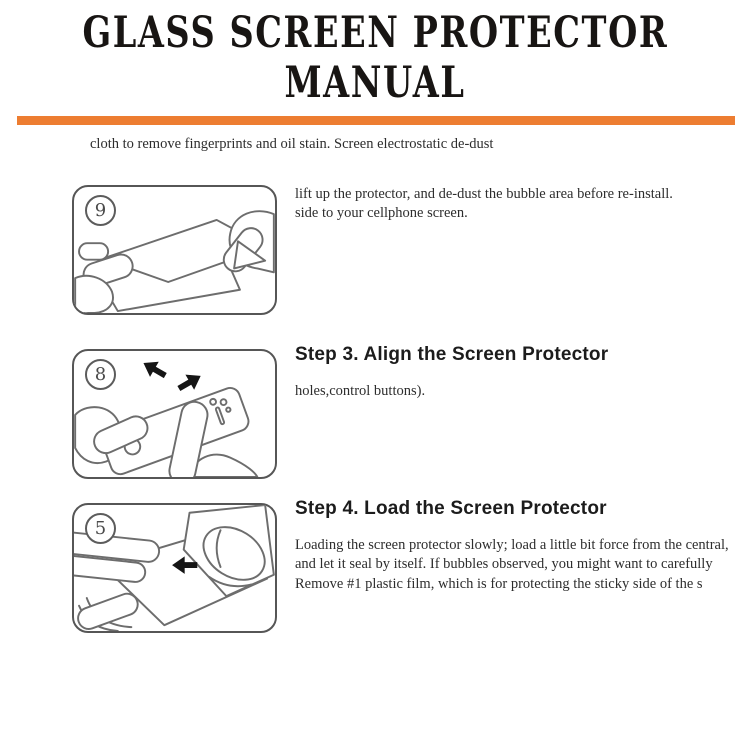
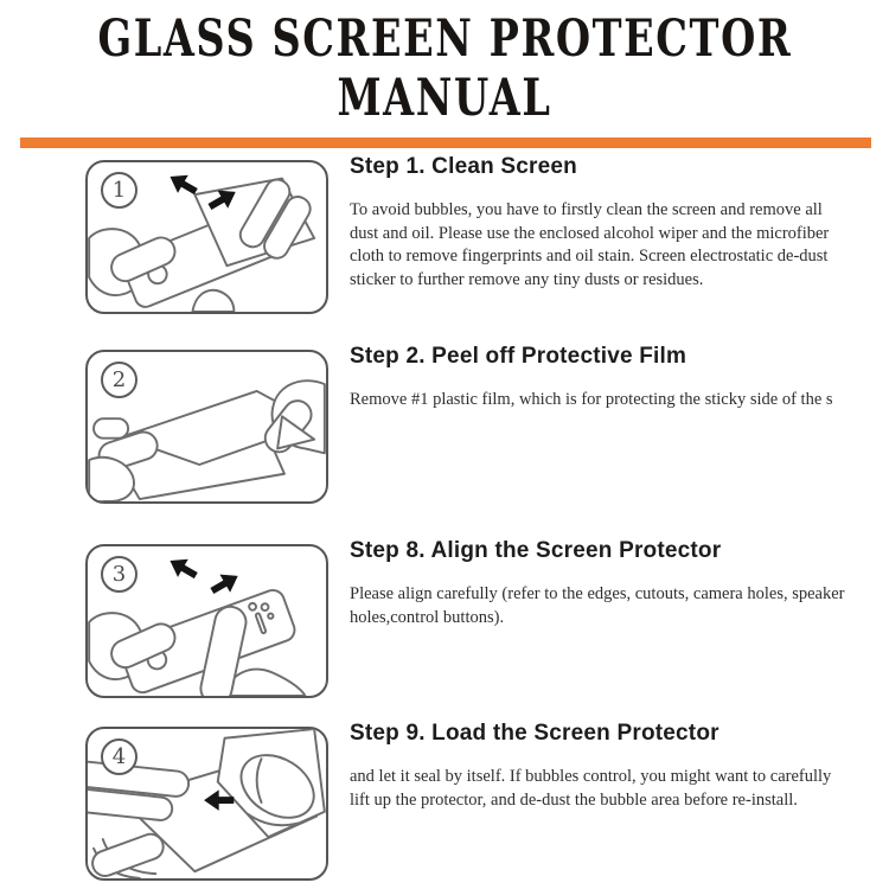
  GLASS SCREEN PROTECTOR
  MANUAL
+ 1
+ Step 1. Clean Screen
+ To avoid bubbles, you have to firstly clean the screen and remove all
+ dust and oil. Please use the enclosed alcohol wiper and the microfiber
  cloth to remove fingerprints and oil stain. Screen electrostatic de-dust
+ sticker to further remove any tiny dusts or residues.
- 9
+ 2
+ Step 2. Peel off Protective Film
- lift up the protector, and de-dust the bubble area before re-install.
+ Remove #1 plastic film, which is for protecting the sticky side of the s
- side to your cellphone screen.
- 8
+ 3
- Step 3. Align the Screen Protector
+ Step 8. Align the Screen Protector
+ Please align carefully (refer to the edges, cutouts, camera holes, speaker
  holes,control buttons).
- 5
+ 4
- Step 4. Load the Screen Protector
+ Step 9. Load the Screen Protector
- Loading the screen protector slowly; load a little bit force from the central,
- and let it seal by itself. If bubbles observed, you might want to carefully
+ and let it seal by itself. If bubbles control, you might want to carefully
- Remove #1 plastic film, which is for protecting the sticky side of the s
+ lift up the protector, and de-dust the bubble area before re-install.
